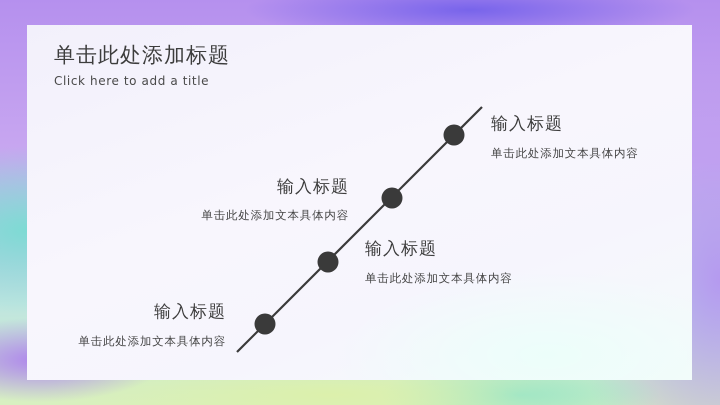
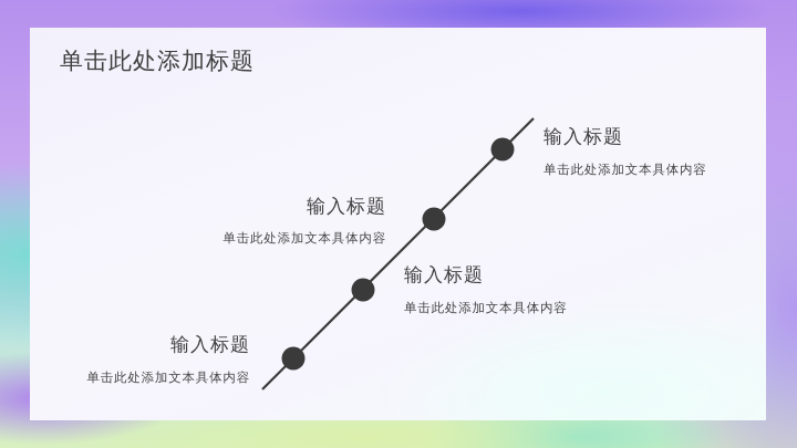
  单击此处添加标题
- Click here to add a title
  输入标题
  单击此处添加文本具体内容
  输入标题
  单击此处添加文本具体内容
  输入标题
  单击此处添加文本具体内容
  输入标题
  单击此处添加文本具体内容
